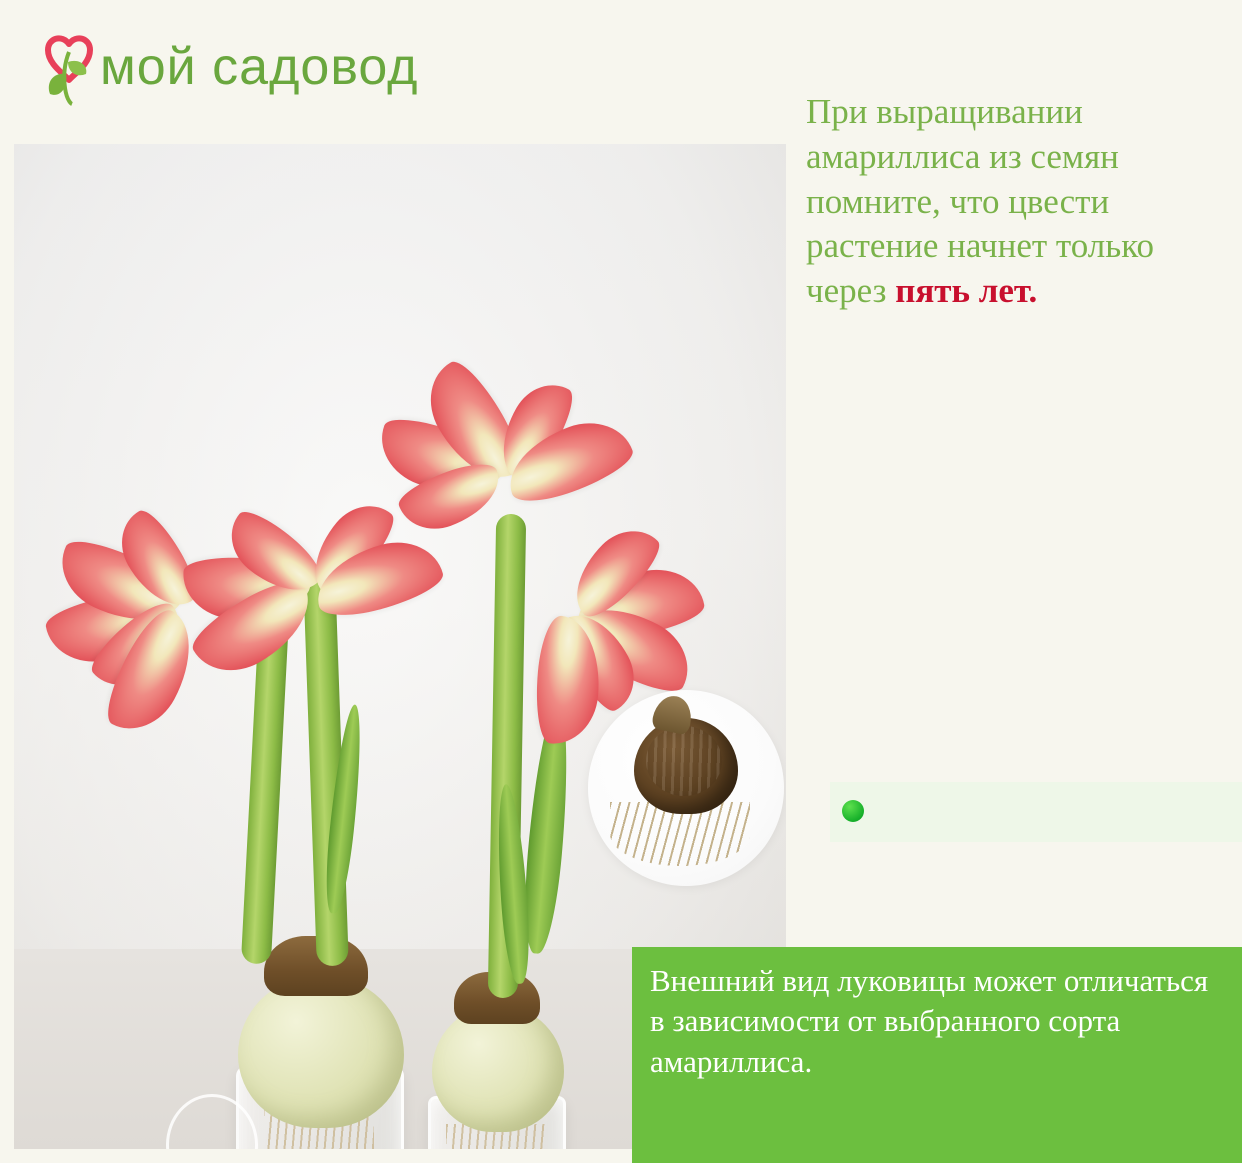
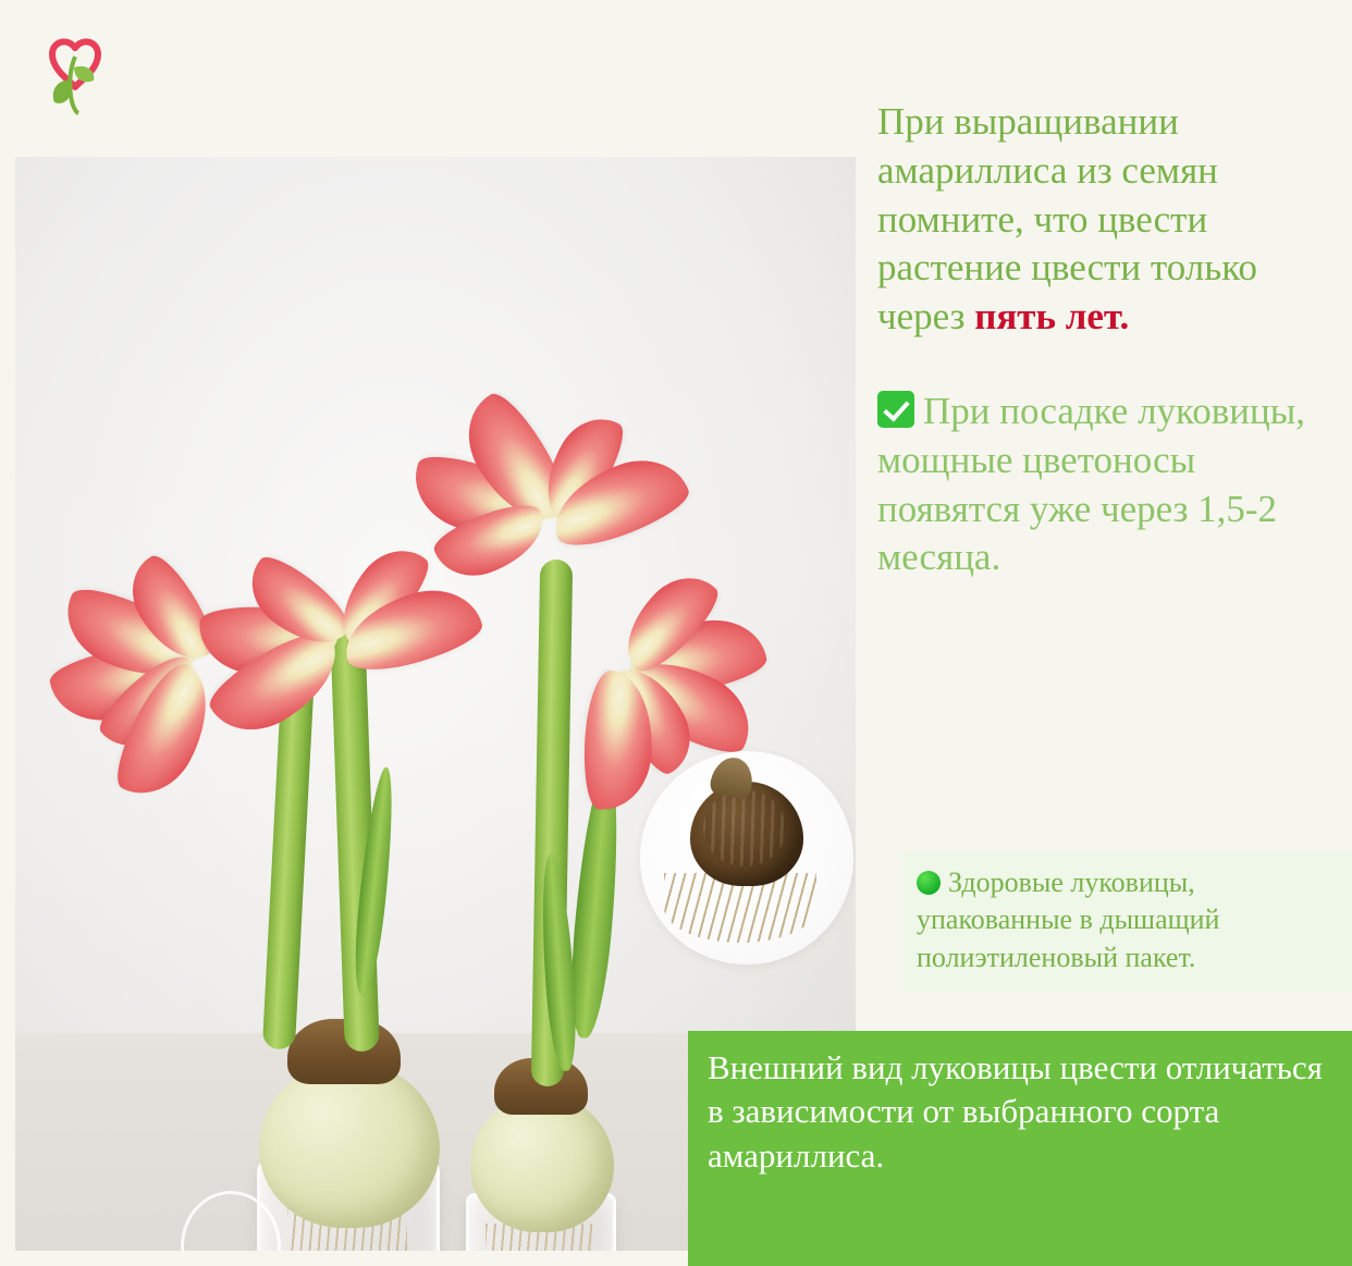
- мой садовод
- При выращивании амариллиса из семян помните, что цвести растение начнет только через пять лет.
+ При выращивании амариллиса из семян помните, что цвести растение цвести только через пять лет.
+ При посадке луковицы, мощные цветоносы появятся уже через 1,5-2 месяца.
+ Здоровые луковицы, упакованные в дышащий полиэтиленовый пакет.
- Внешний вид луковицы может отличаться в зависимости от выбранного сорта амариллиса.
+ Внешний вид луковицы цвести отличаться в зависимости от выбранного сорта амариллиса.
